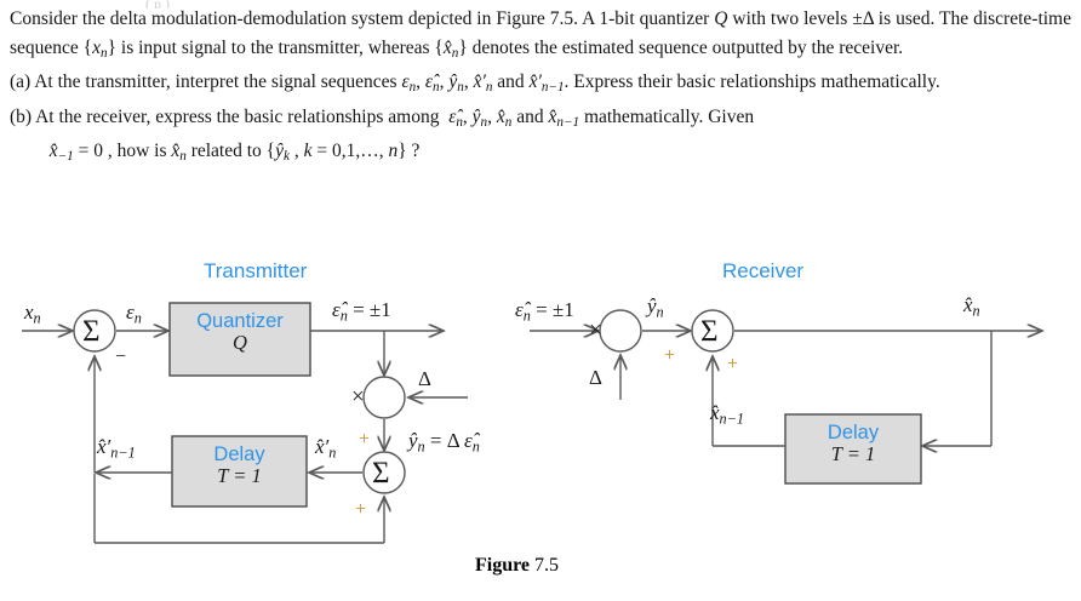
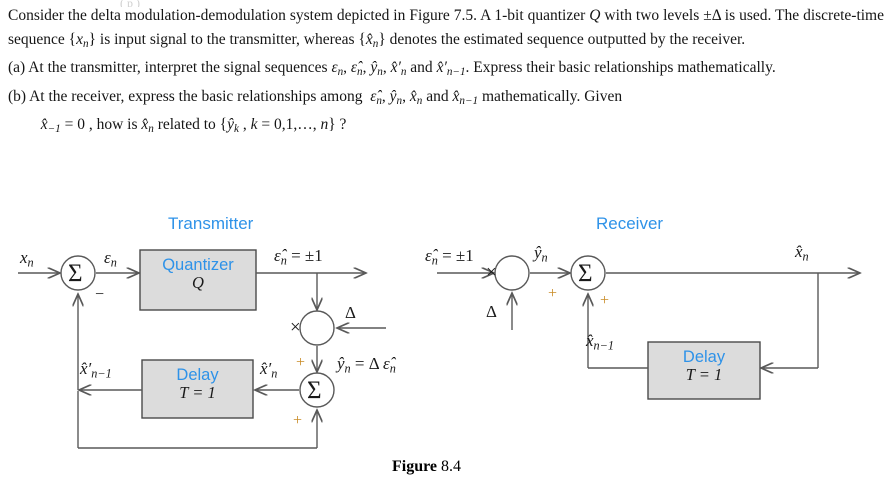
  ( p )
  Consider the delta modulation-demodulation system depicted in Figure 7.5. A 1-bit quantizer Q with two levels ±Δ is used. The discrete-time sequence {xn} is input signal to the transmitter, whereas {x̂n} denotes the estimated sequence outputted by the receiver.
  (a)
  At the transmitter, interpret the signal sequences εn, ε̂n, ŷn, x̂′n and x̂′n−1. Express their basic relationships mathematically.
  (b)
  At the receiver, express the basic relationships among ε̂n, ŷn, x̂n and x̂n−1 mathematically. Given
  x̂−1 = 0 , how is x̂n related to {ŷk , k = 0,1,…, n} ?
  Transmitter
  xn
  Σ
  −
  εn
  Quantizer
  Q
  ε̂n = ±1
  Δ
  ×
  ŷn = Δ ε̂n
  +
  +
  Σ
  x̂′n
  x̂′n−1
  Delay
  T = 1
  Receiver
  ε̂n = ±1
  ×
  Δ
  ŷn
  +
  Σ
  +
  x̂n−1
  x̂n
  Delay
  T = 1
- Figure 7.5
+ Figure 8.4
